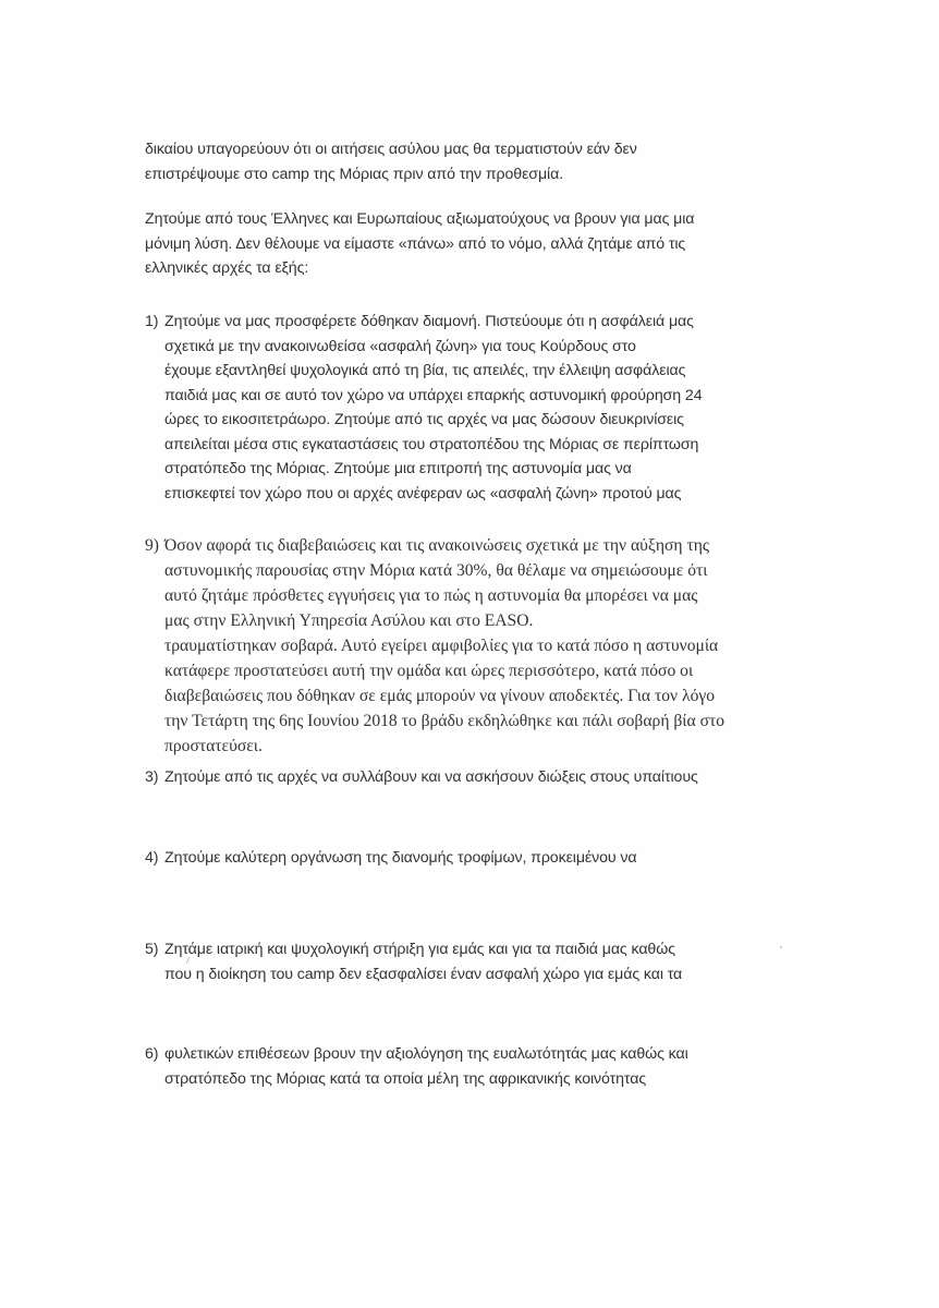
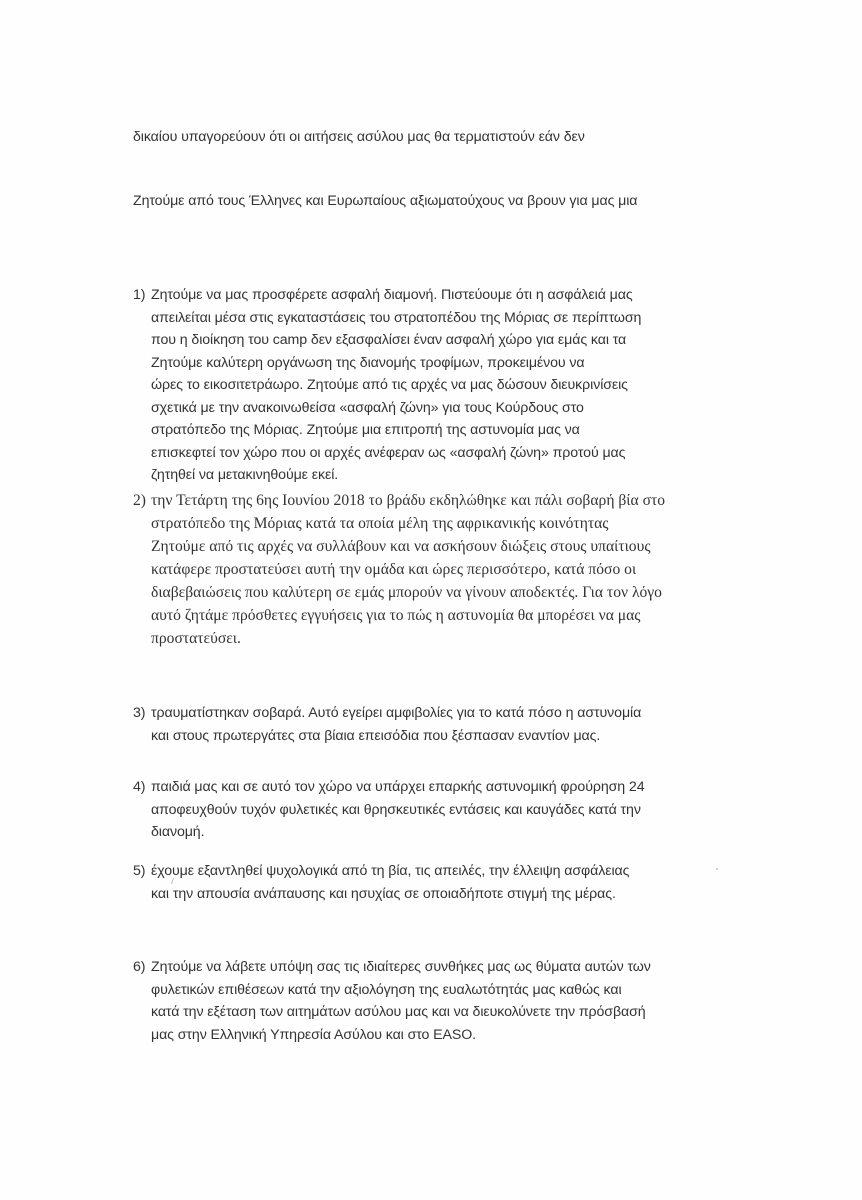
  δικαίου υπαγορεύουν ότι οι αιτήσεις ασύλου μας θα τερματιστούν εάν δεν
- επιστρέψουμε στο camp της Μόριας πριν από την προθεσμία.
  Ζητούμε από τους Έλληνες και Ευρωπαίους αξιωματούχους να βρουν για μας μια
- μόνιμη λύση. Δεν θέλουμε να είμαστε «πάνω» από το νόμο, αλλά ζητάμε από τις
- ελληνικές αρχές τα εξής:
  1)
- Ζητούμε να μας προσφέρετε δόθηκαν διαμονή. Πιστεύουμε ότι η ασφάλειά μας
+ Ζητούμε να μας προσφέρετε ασφαλή διαμονή. Πιστεύουμε ότι η ασφάλειά μας
- σχετικά με την ανακοινωθείσα «ασφαλή ζώνη» για τους Κούρδους στο
+ απειλείται μέσα στις εγκαταστάσεις του στρατοπέδου της Μόριας σε περίπτωση
- έχουμε εξαντληθεί ψυχολογικά από τη βία, τις απειλές, την έλλειψη ασφάλειας
+ που η διοίκηση του camp δεν εξασφαλίσει έναν ασφαλή χώρο για εμάς και τα
- παιδιά μας και σε αυτό τον χώρο να υπάρχει επαρκής αστυνομική φρούρηση 24
+ Ζητούμε καλύτερη οργάνωση της διανομής τροφίμων, προκειμένου να
  ώρες το εικοσιτετράωρο. Ζητούμε από τις αρχές να μας δώσουν διευκρινίσεις
- απειλείται μέσα στις εγκαταστάσεις του στρατοπέδου της Μόριας σε περίπτωση
+ σχετικά με την ανακοινωθείσα «ασφαλή ζώνη» για τους Κούρδους στο
  στρατόπεδο της Μόριας. Ζητούμε μια επιτροπή της αστυνομία μας να
  επισκεφτεί τον χώρο που οι αρχές ανέφεραν ως «ασφαλή ζώνη» προτού μας
+ ζητηθεί να μετακινηθούμε εκεί.
- 9)
+ 2)
- Όσον αφορά τις διαβεβαιώσεις και τις ανακοινώσεις σχετικά με την αύξηση της
- αστυνομικής παρουσίας στην Μόρια κατά 30%, θα θέλαμε να σημειώσουμε ότι
- αυτό ζητάμε πρόσθετες εγγυήσεις για το πώς η αστυνομία θα μπορέσει να μας
+ την Τετάρτη της 6ης Ιουνίου 2018 το βράδυ εκδηλώθηκε και πάλι σοβαρή βία στο
- μας στην Ελληνική Υπηρεσία Ασύλου και στο EASO.
+ στρατόπεδο της Μόριας κατά τα οποία μέλη της αφρικανικής κοινότητας
- τραυματίστηκαν σοβαρά. Αυτό εγείρει αμφιβολίες για το κατά πόσο η αστυνομία
+ Ζητούμε από τις αρχές να συλλάβουν και να ασκήσουν διώξεις στους υπαίτιους
  κατάφερε προστατεύσει αυτή την ομάδα και ώρες περισσότερο, κατά πόσο οι
- διαβεβαιώσεις που δόθηκαν σε εμάς μπορούν να γίνουν αποδεκτές. Για τον λόγο
+ διαβεβαιώσεις που καλύτερη σε εμάς μπορούν να γίνουν αποδεκτές. Για τον λόγο
- την Τετάρτη της 6ης Ιουνίου 2018 το βράδυ εκδηλώθηκε και πάλι σοβαρή βία στο
+ αυτό ζητάμε πρόσθετες εγγυήσεις για το πώς η αστυνομία θα μπορέσει να μας
  προστατεύσει.
  3)
- Ζητούμε από τις αρχές να συλλάβουν και να ασκήσουν διώξεις στους υπαίτιους
+ τραυματίστηκαν σοβαρά. Αυτό εγείρει αμφιβολίες για το κατά πόσο η αστυνομία
+ και στους πρωτεργάτες στα βίαια επεισόδια που ξέσπασαν εναντίον μας.
  4)
- Ζητούμε καλύτερη οργάνωση της διανομής τροφίμων, προκειμένου να
+ παιδιά μας και σε αυτό τον χώρο να υπάρχει επαρκής αστυνομική φρούρηση 24
+ αποφευχθούν τυχόν φυλετικές και θρησκευτικές εντάσεις και καυγάδες κατά την
+ διανομή.
  5)
- Ζητάμε ιατρική και ψυχολογική στήριξη για εμάς και για τα παιδιά μας καθώς
- που η διοίκηση του camp δεν εξασφαλίσει έναν ασφαλή χώρο για εμάς και τα
+ έχουμε εξαντληθεί ψυχολογικά από τη βία, τις απειλές, την έλλειψη ασφάλειας
+ και την απουσία ανάπαυσης και ησυχίας σε οποιαδήποτε στιγμή της μέρας.
  6)
+ Ζητούμε να λάβετε υπόψη σας τις ιδιαίτερες συνθήκες μας ως θύματα αυτών των
- φυλετικών επιθέσεων βρουν την αξιολόγηση της ευαλωτότητάς μας καθώς και
+ φυλετικών επιθέσεων κατά την αξιολόγηση της ευαλωτότητάς μας καθώς και
+ κατά την εξέταση των αιτημάτων ασύλου μας και να διευκολύνετε την πρόσβασή
- στρατόπεδο της Μόριας κατά τα οποία μέλη της αφρικανικής κοινότητας
+ μας στην Ελληνική Υπηρεσία Ασύλου και στο EASO.
